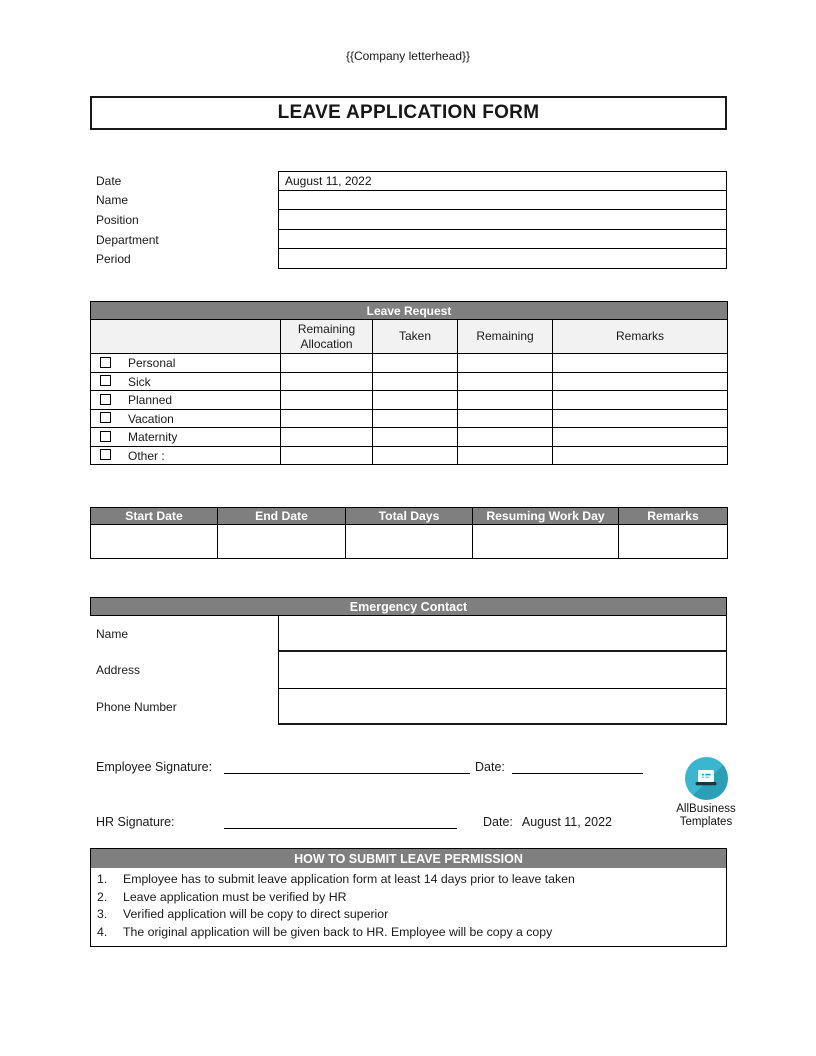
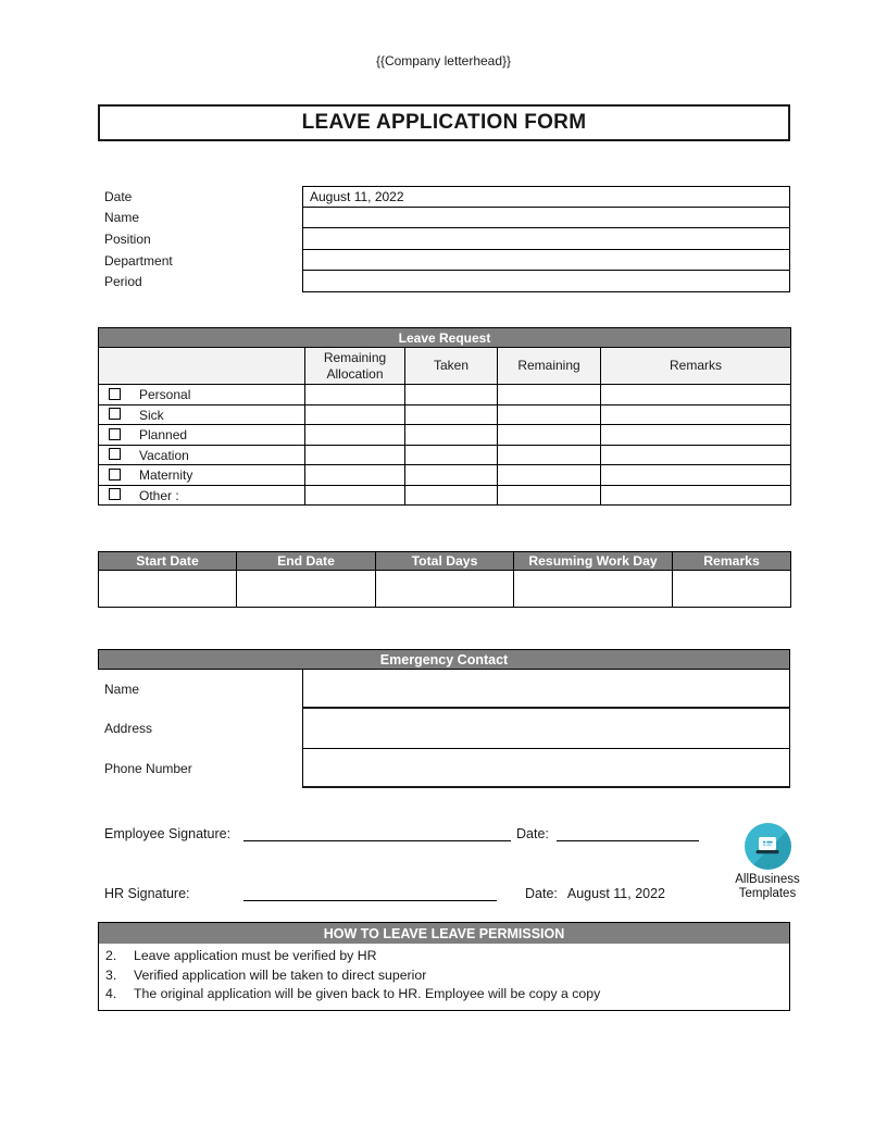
  {{Company letterhead}}
  LEAVE APPLICATION FORM
  Date
  August 11, 2022
  Name
  Position
  Department
  Period
  Leave Request
  	Remaining Allocation	Taken	Remaining	Remarks
  Personal
  Sick
  Planned
  Vacation
  Maternity
  Other :
  Start Date	End Date	Total Days	Resuming Work Day	Remarks
  Emergency Contact
  Name
  Address
  Phone Number
  Employee Signature:
  Date:
  HR Signature:
  Date:
  August 11, 2022
  AllBusiness
  Templates
- HOW TO SUBMIT LEAVE PERMISSION
+ HOW TO LEAVE LEAVE PERMISSION
- 1.
- Employee has to submit leave application form at least 14 days prior to leave taken
  2.
  Leave application must be verified by HR
  3.
- Verified application will be copy to direct superior
+ Verified application will be taken to direct superior
  4.
  The original application will be given back to HR. Employee will be copy a copy
